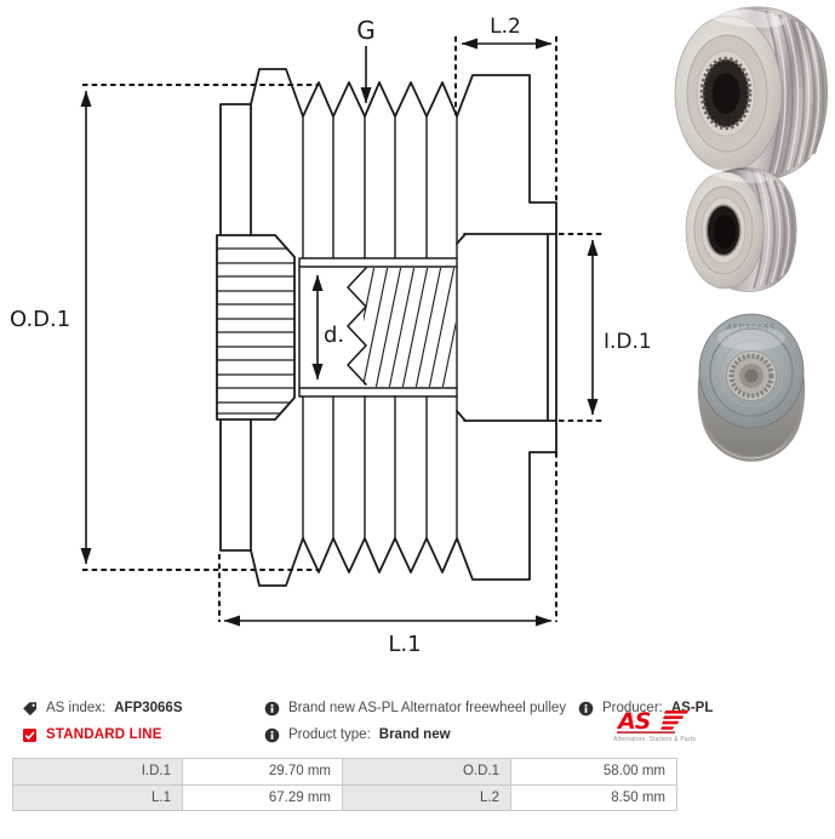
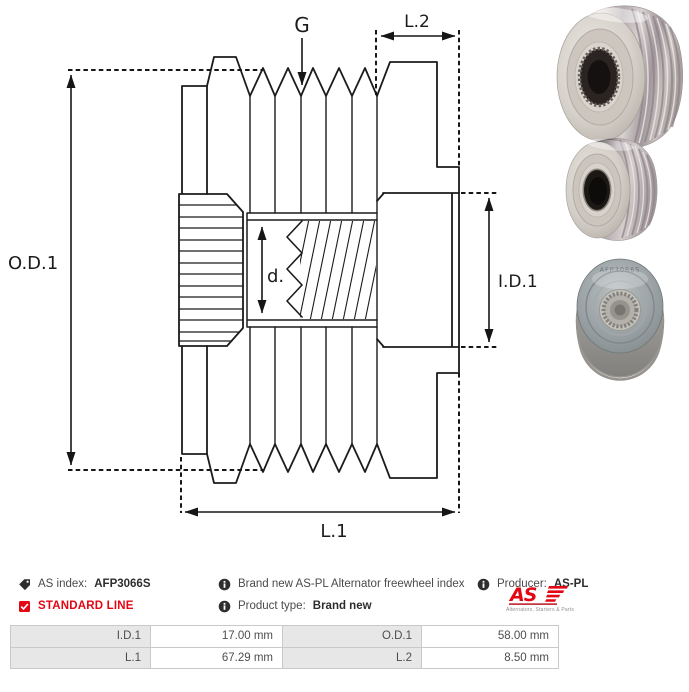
  O.D.1
  G
  L.2
  L.1
  I.D.1
  d.
  AFP3066S
  AS index:
  AFP3066S
- Brand new AS-PL Alternator freewheel pulley
+ Brand new AS-PL Alternator freewheel index
  Producer:
  AS-PL
  STANDARD LINE
  Product type:
  Brand new
  AS
- I.D.1	29.70 mm	O.D.1	58.00 mm
+ I.D.1	17.00 mm	O.D.1	58.00 mm
  L.1	67.29 mm	L.2	8.50 mm
